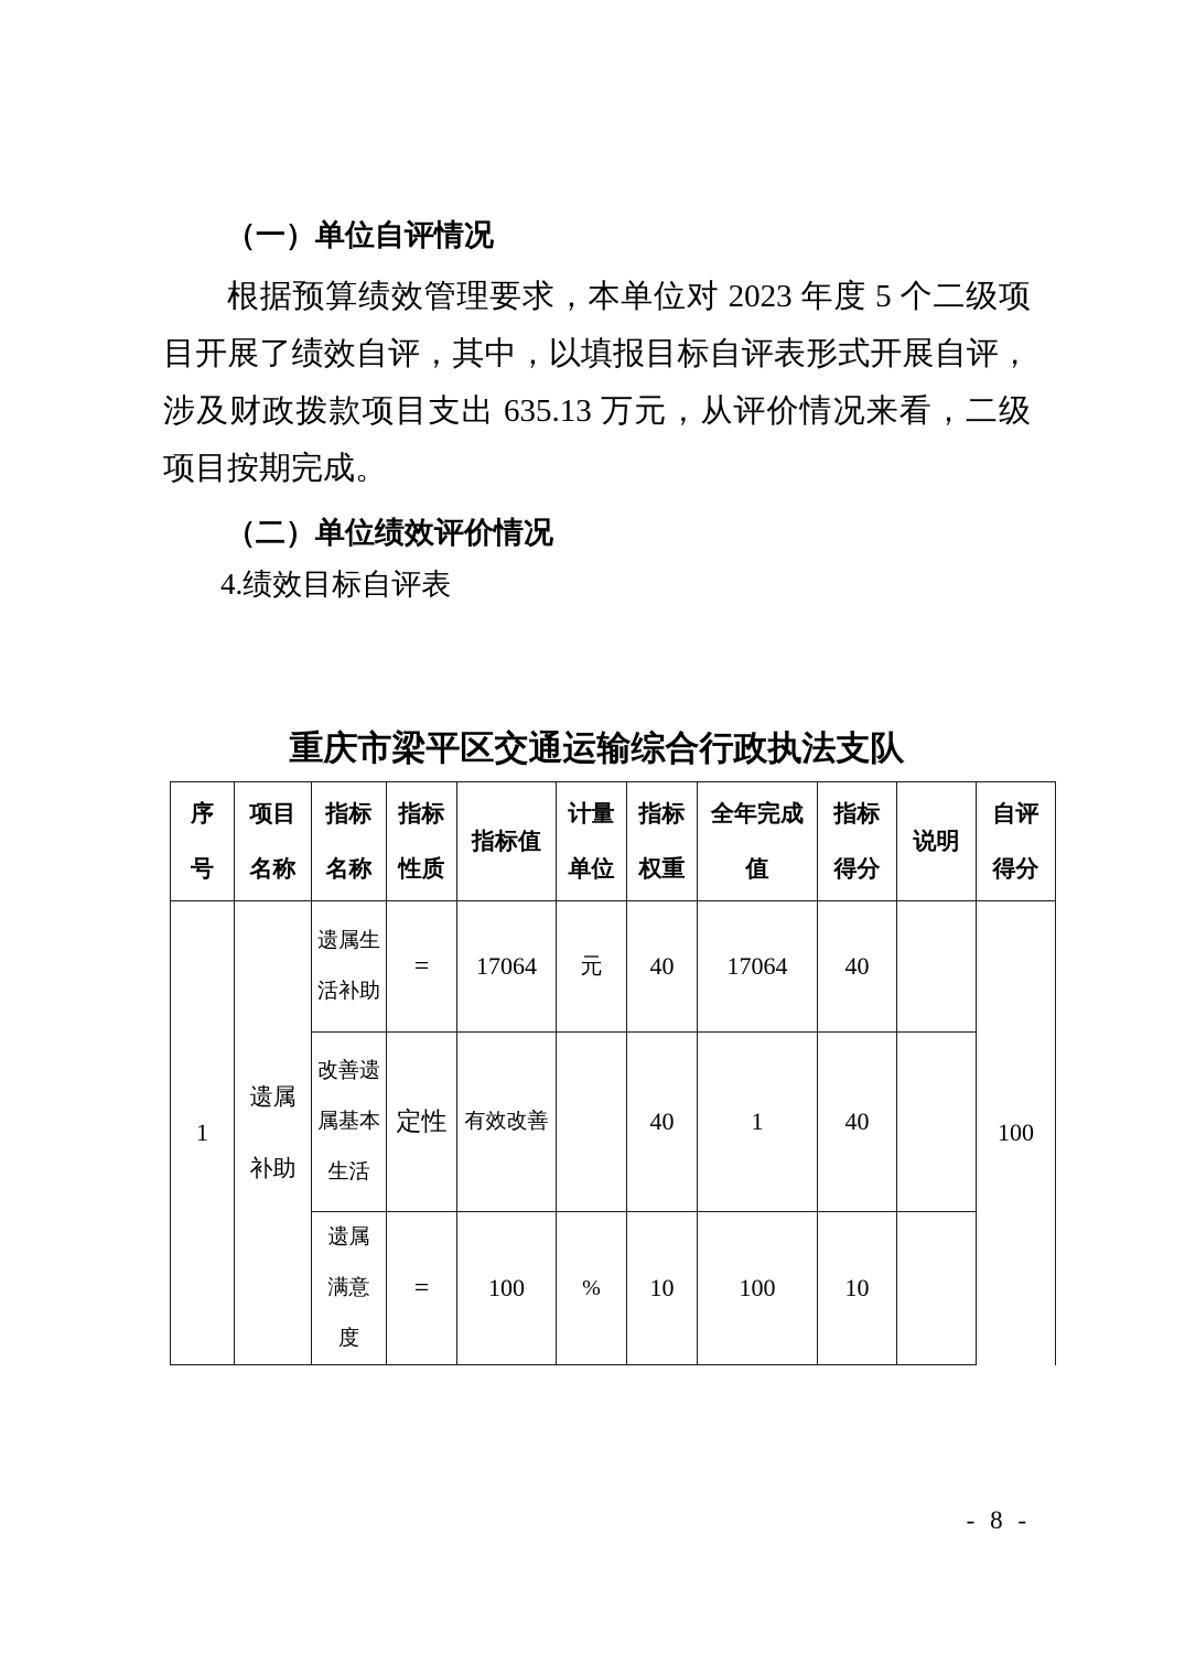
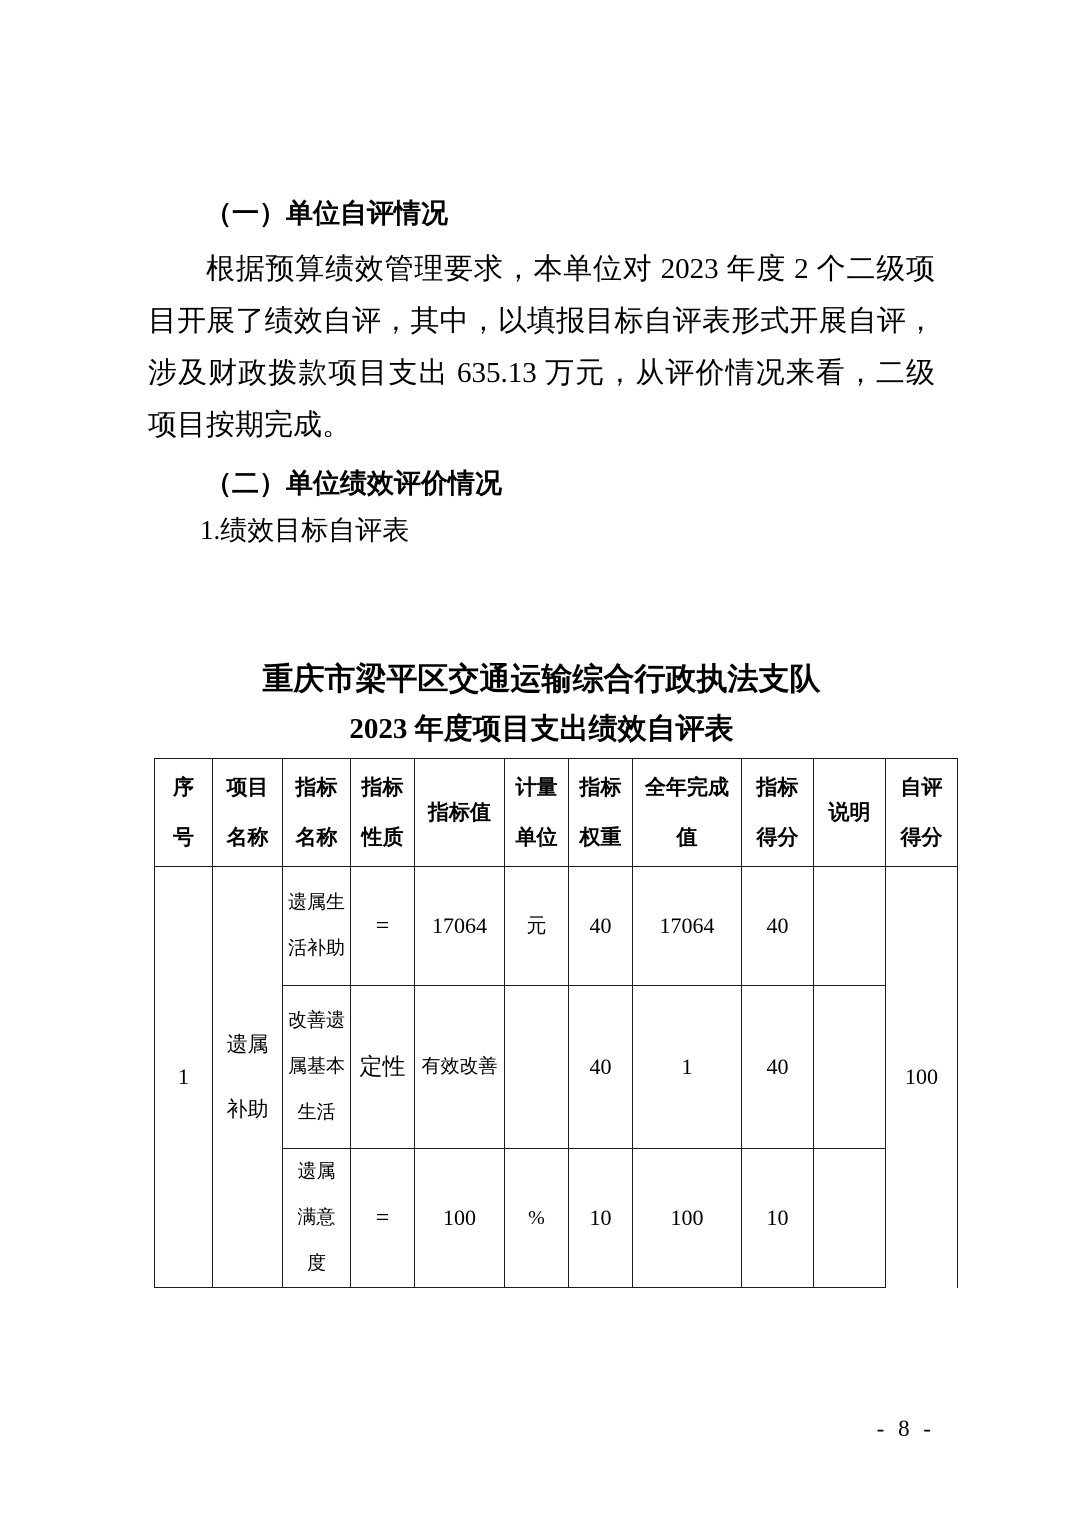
  （一）单位自评情况
- 根据预算绩效管理要求，本单位对 2023 年度 5 个二级项目开展了绩效自评，其中，以填报目标自评表形式开展自评，涉及财政拨款项目支出 635.13 万元，从评价情况来看，二级项目按期完成。
+ 根据预算绩效管理要求，本单位对 2023 年度 2 个二级项目开展了绩效自评，其中，以填报目标自评表形式开展自评，涉及财政拨款项目支出 635.13 万元，从评价情况来看，二级项目按期完成。
  （二）单位绩效评价情况
- 4.绩效目标自评表
+ 1.绩效目标自评表
  重庆市梁平区交通运输综合行政执法支队
+ 2023 年度项目支出绩效自评表
  序 号	项目 名称	指标 名称	指标 性质	指标值	计量 单位	指标 权重	全年完成 值	指标 得分	说明	自评 得分
  1	遗属 补助	遗属生 活补助	=	17064	元	40	17064	40		100
  改善遗 属基本 生活	定性	有效改善		40	1	40
  遗属 满意 度	=	100	%	10	100	10
  - 8 -
